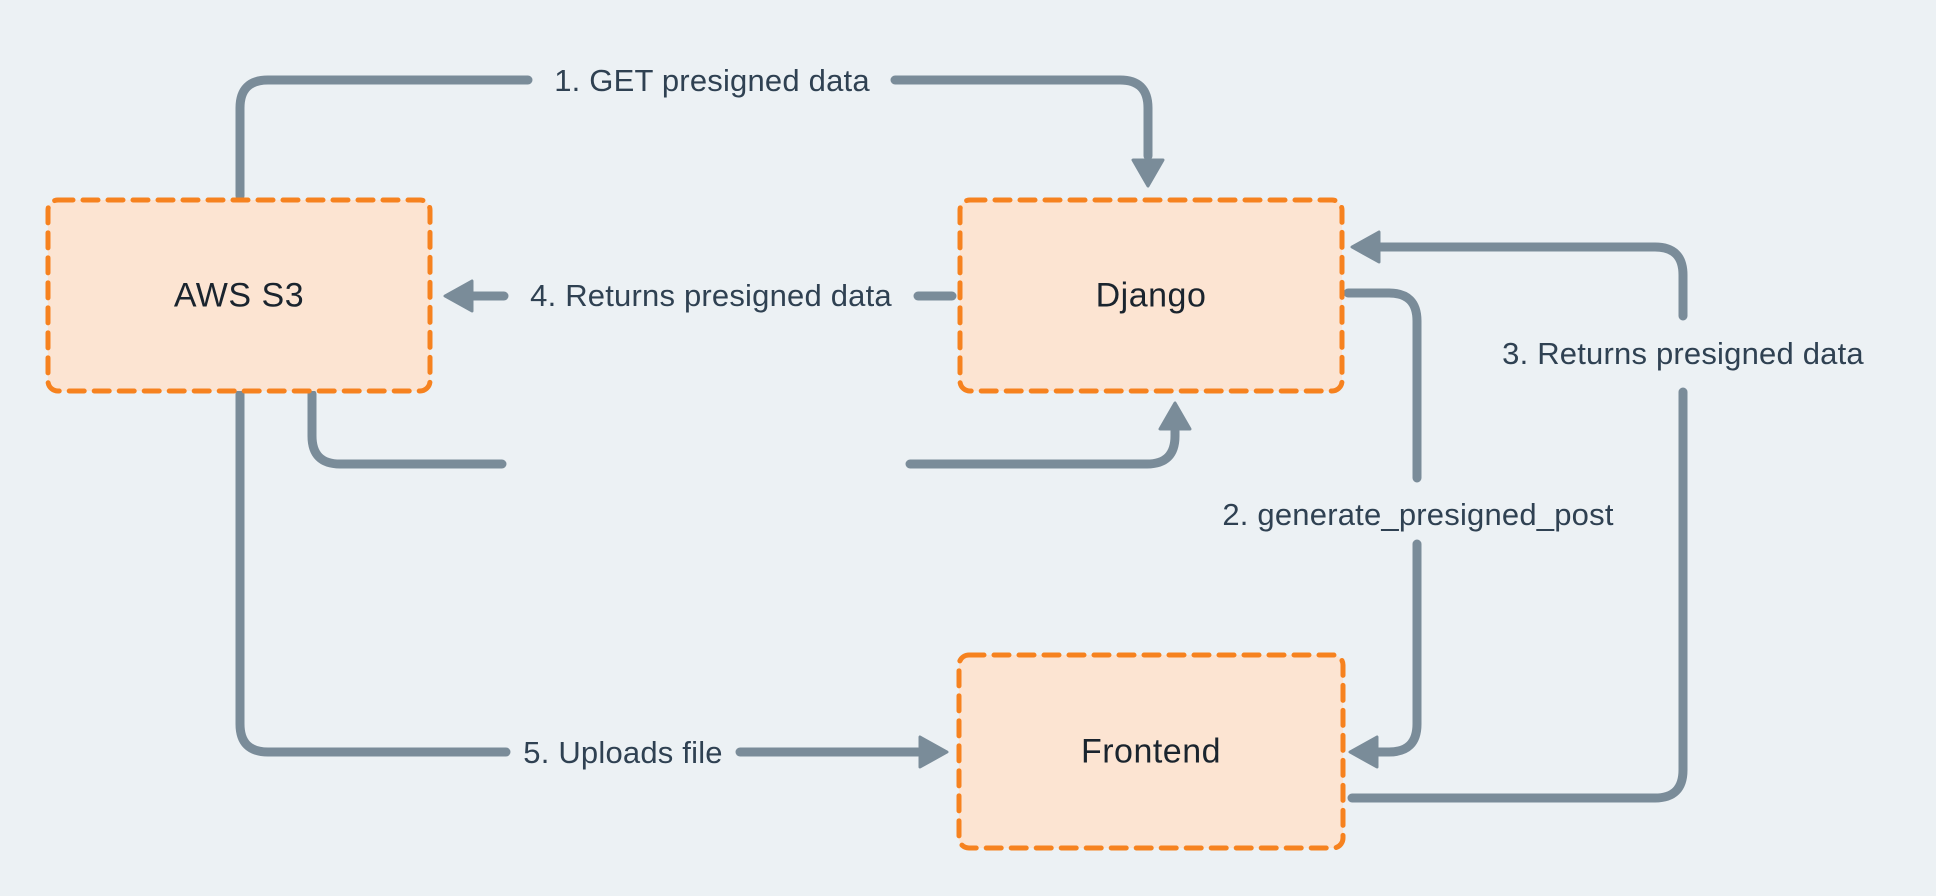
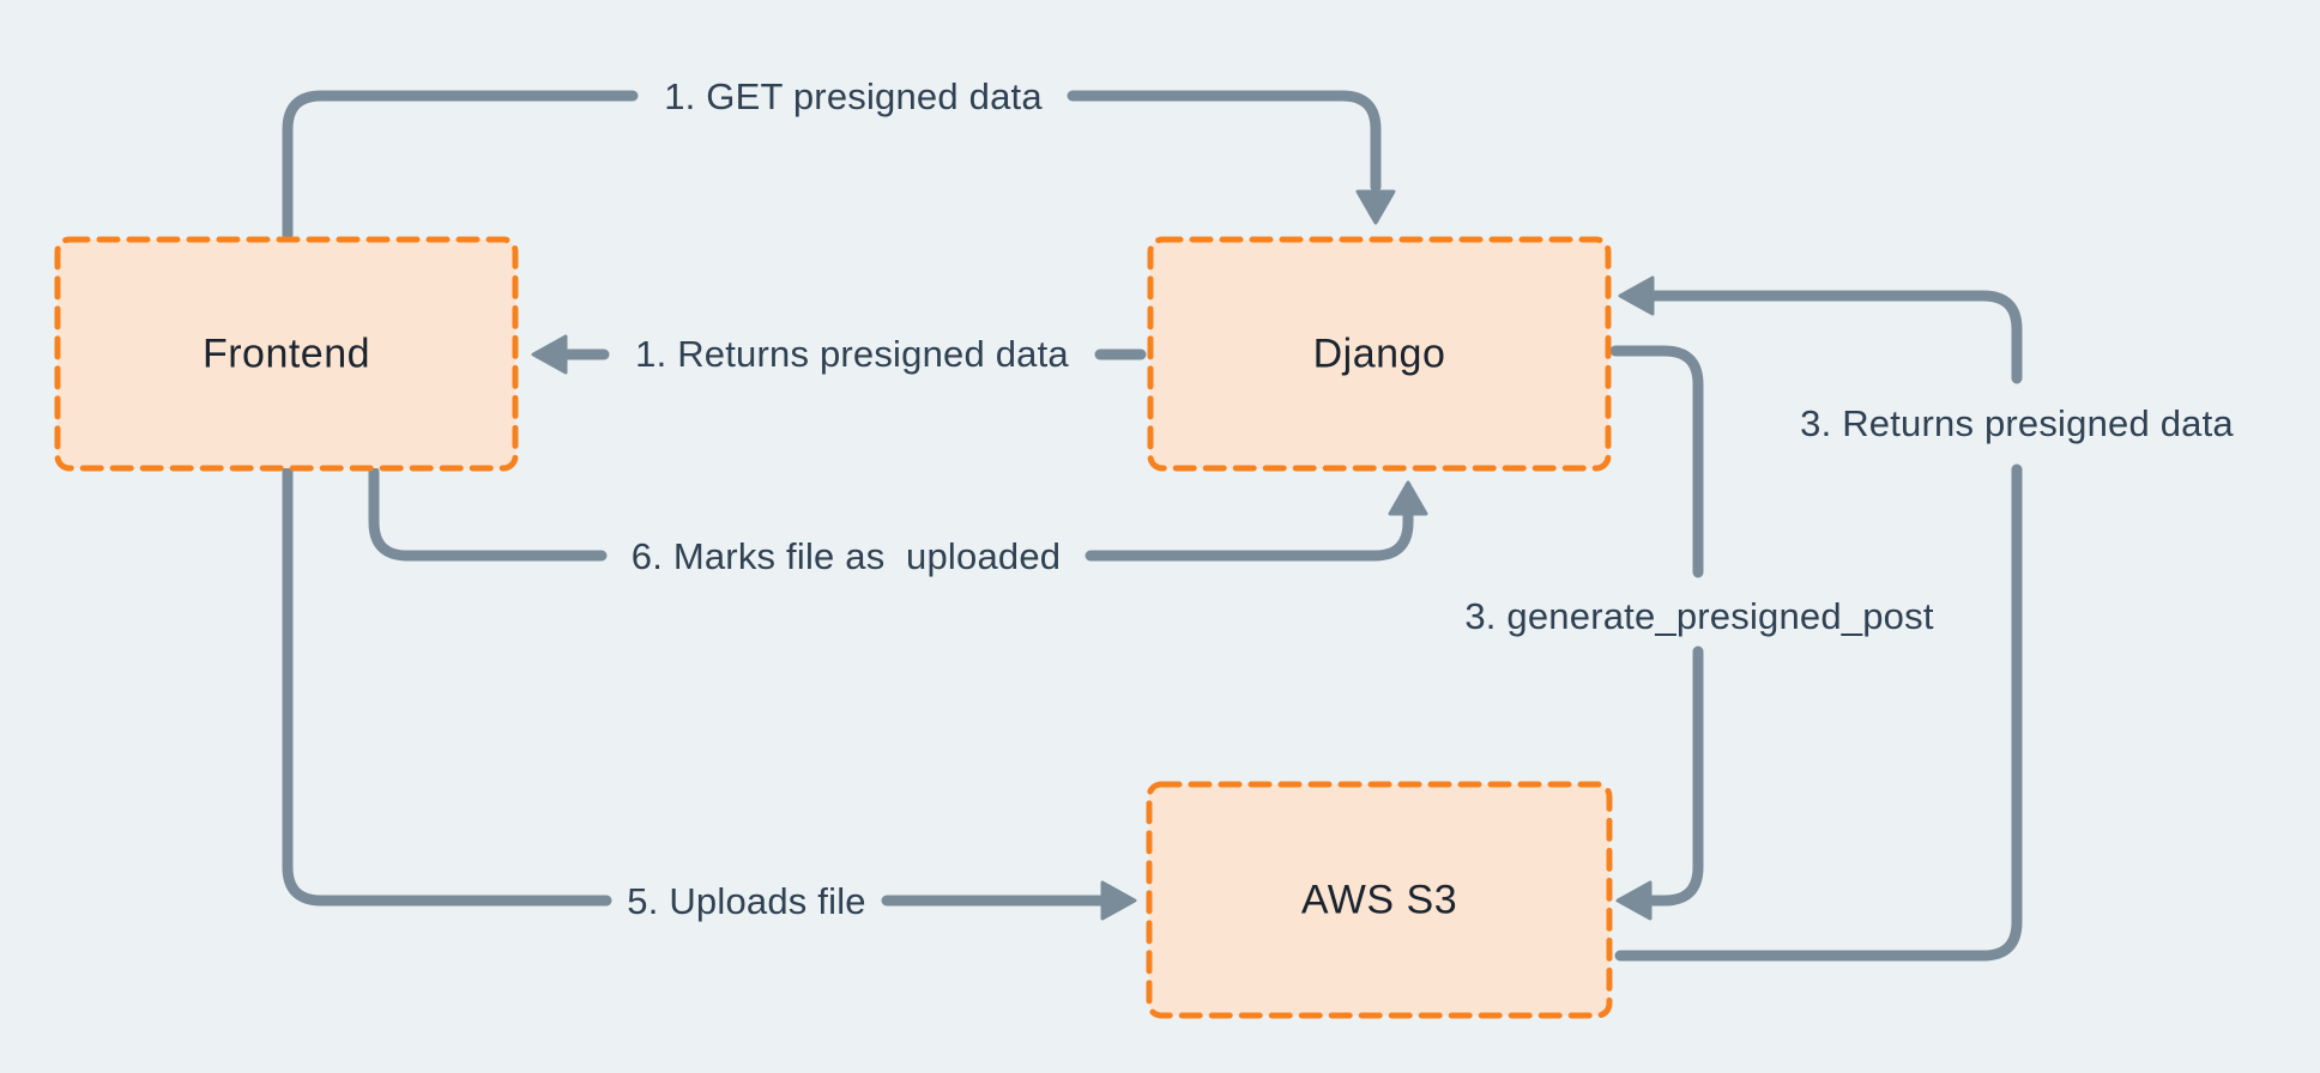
- AWS S3
+ Frontend
  Django
- Frontend
+ AWS S3
  1. GET presigned data
- 2. generate_presigned_post
+ 3. generate_presigned_post
  3. Returns presigned data
- 4. Returns presigned data
+ 1. Returns presigned data
  5. Uploads file
+ 6. Marks file as uploaded
